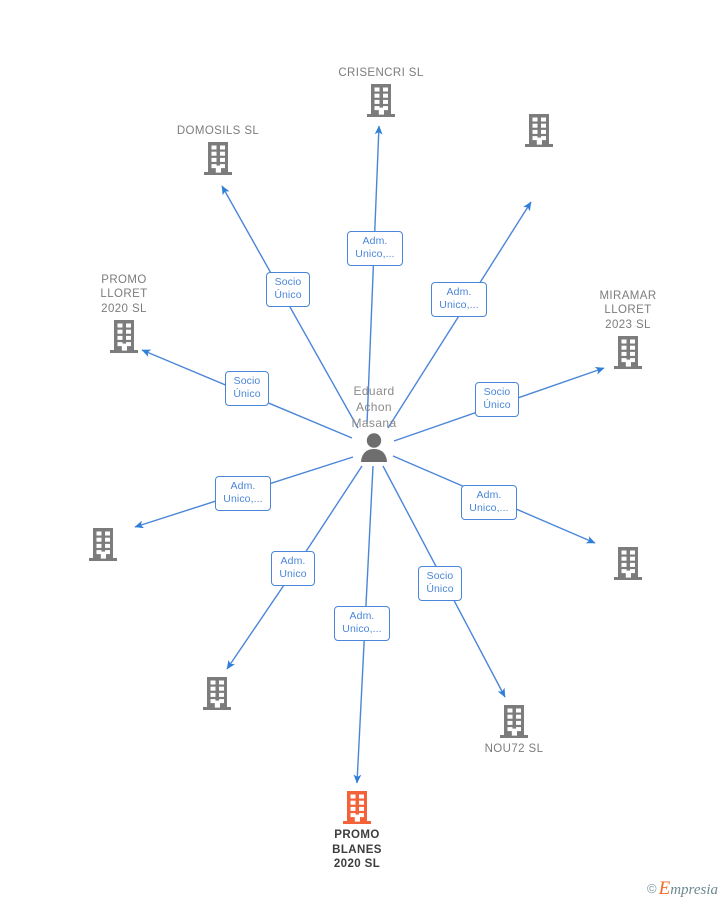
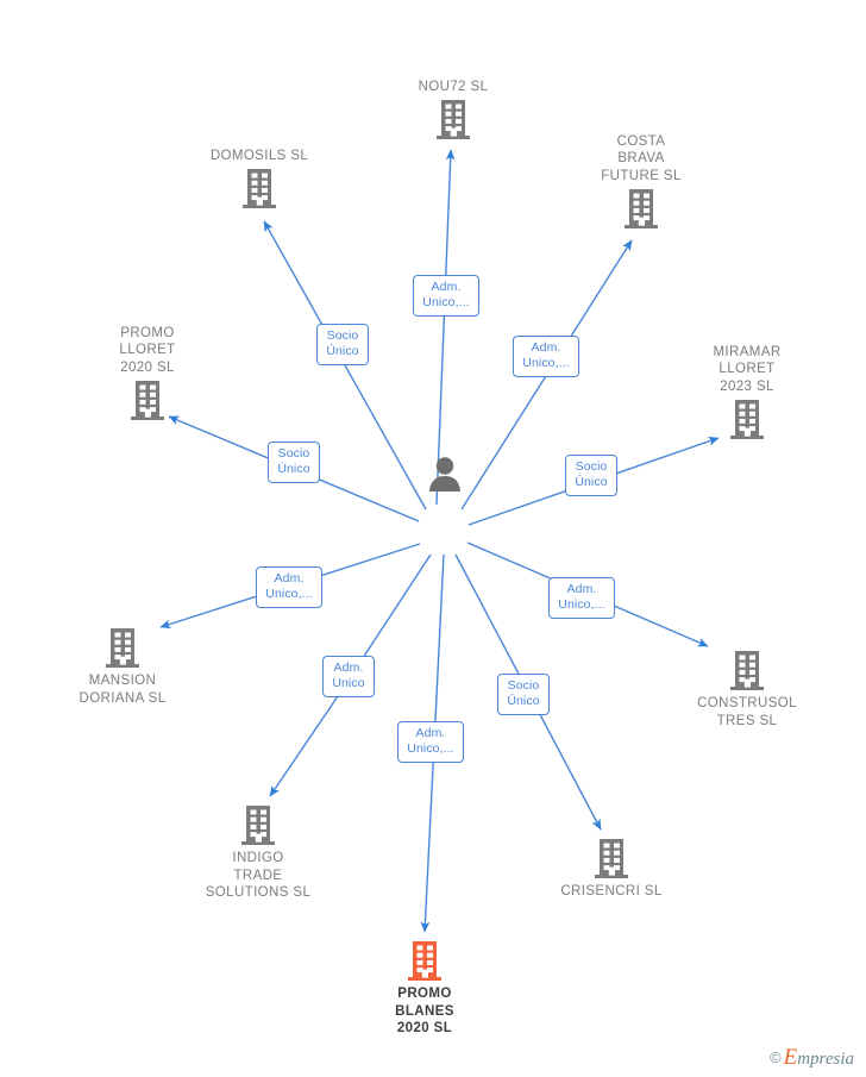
- Eduard
- Achon
- Masana
- CRISENCRI SL
+ NOU72 SL
  DOMOSILS SL
+ COSTA
+ BRAVA
+ FUTURE SL
  PROMO
  LLORET
  2020 SL
  MIRAMAR
  LLORET
  2023 SL
+ MANSION
+ DORIANA SL
+ CONSTRUSOL
+ TRES SL
+ INDIGO
+ TRADE
+ SOLUTIONS SL
- NOU72 SL
+ CRISENCRI SL
  PROMO
  BLANES
  2020 SL
  Adm.
  Unico,...
  Socio
  Único
  Adm.
  Unico,...
  Socio
  Único
  Socio
  Único
  Adm.
  Unico,...
  Adm.
  Unico,...
  Adm.
  Unico
  Socio
  Único
  Adm.
  Unico,...
  © Empresia
